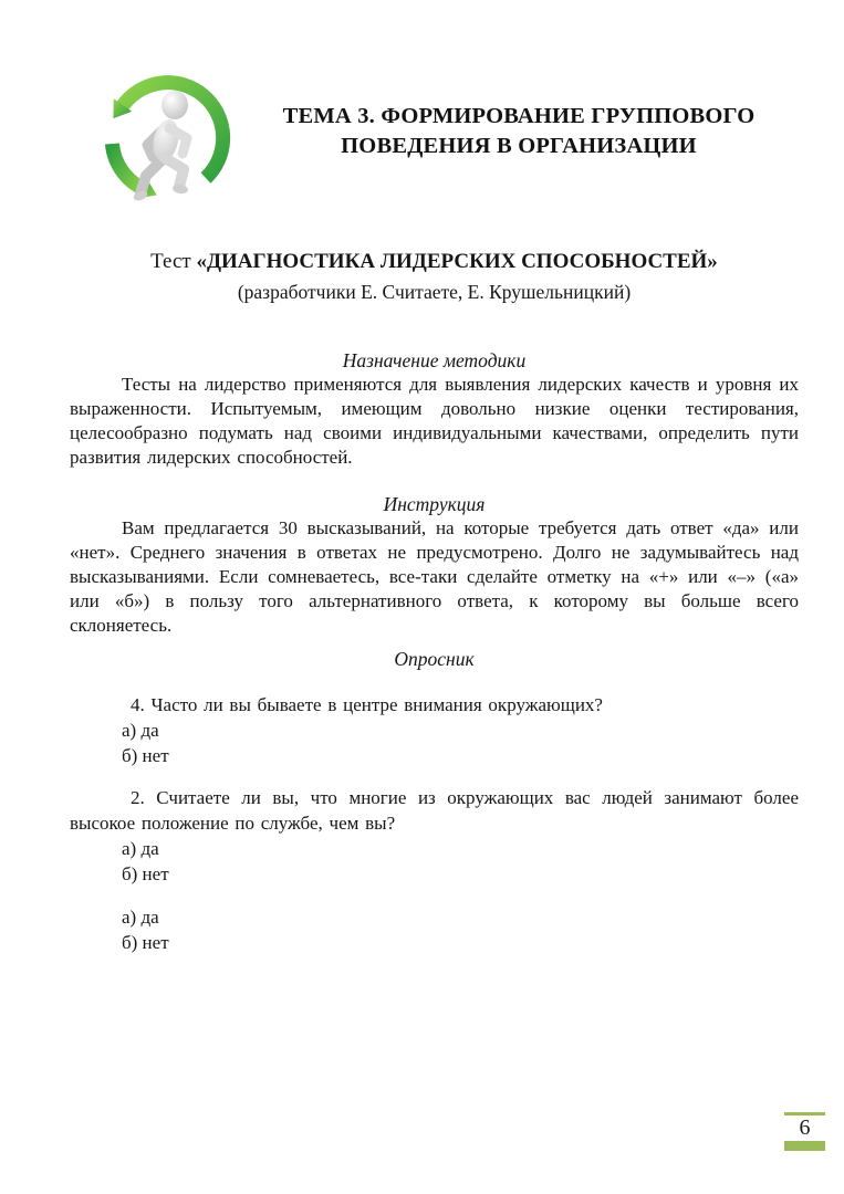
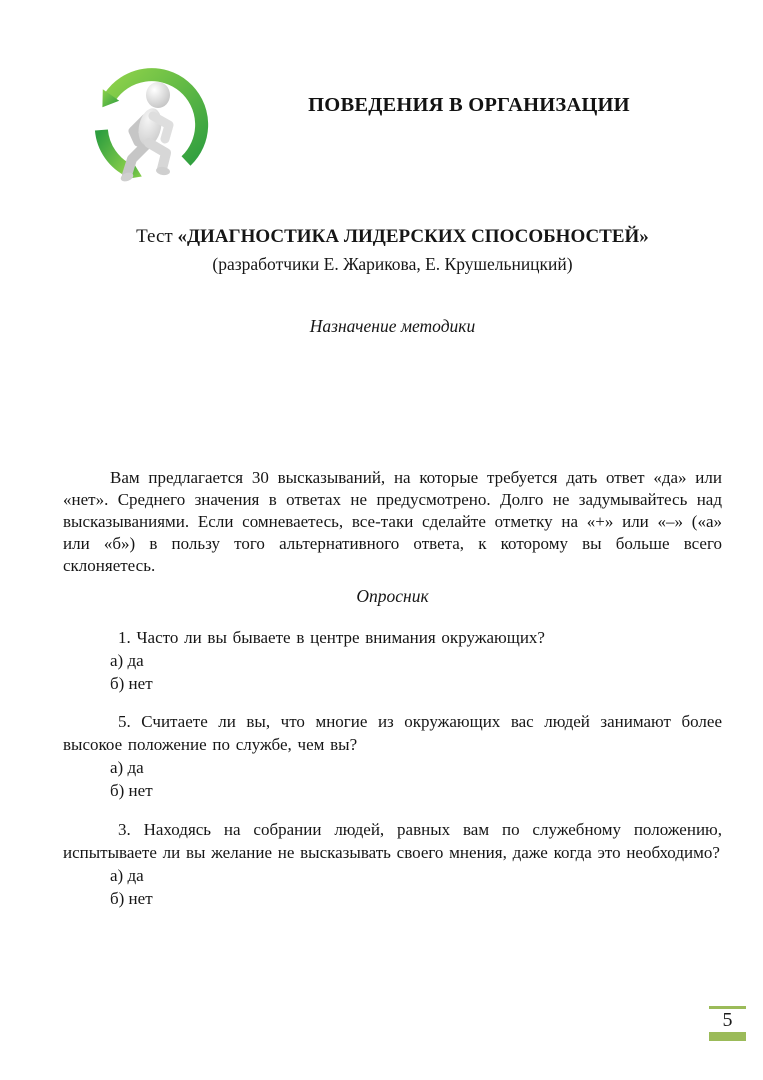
- ТЕМА 3. ФОРМИРОВАНИЕ ГРУППОВОГО
  ПОВЕДЕНИЯ В ОРГАНИЗАЦИИ
  Тест «ДИАГНОСТИКА ЛИДЕРСКИХ СПОСОБНОСТЕЙ»
- (разработчики Е. Считаете, Е. Крушельницкий)
+ (разработчики Е. Жарикова, Е. Крушельницкий)
  Назначение методики
- Тесты на лидерство применяются для выявления лидерских качеств и уровня их выраженности. Испытуемым, имеющим довольно низкие оценки тес­тирования, целесообразно подумать над своими индивидуальными качествами, определить пути развития лидерских способностей.
- Инструкция
  Вам предлагается 30 высказываний, на которые требуется дать ответ «да» или «нет». Среднего значения в ответах не предусмотрено. Долго не задумы­вайтесь над высказываниями. Если сомневаетесь, все-таки сделайте отметку на «+» или «–» («а» или «б») в пользу того альтернативного ответа, к которому вы больше всего склоняетесь.
  Опросник
- 4. Часто ли вы бываете в центре внимания окружающих?
+ 1. Часто ли вы бываете в центре внимания окружающих?
  а) да
  б) нет
- 2. Считаете ли вы, что многие из окружающих вас людей занимают более высокое положение по службе, чем вы?
+ 5. Считаете ли вы, что многие из окружающих вас людей занимают более высокое положение по службе, чем вы?
  а) да
  б) нет
+ 3. Находясь на собрании людей, равных вам по служебному положению, испытываете ли вы желание не высказывать своего мнения, даже когда это не­обходимо?
  а) да
  б) нет
- 6
+ 5
